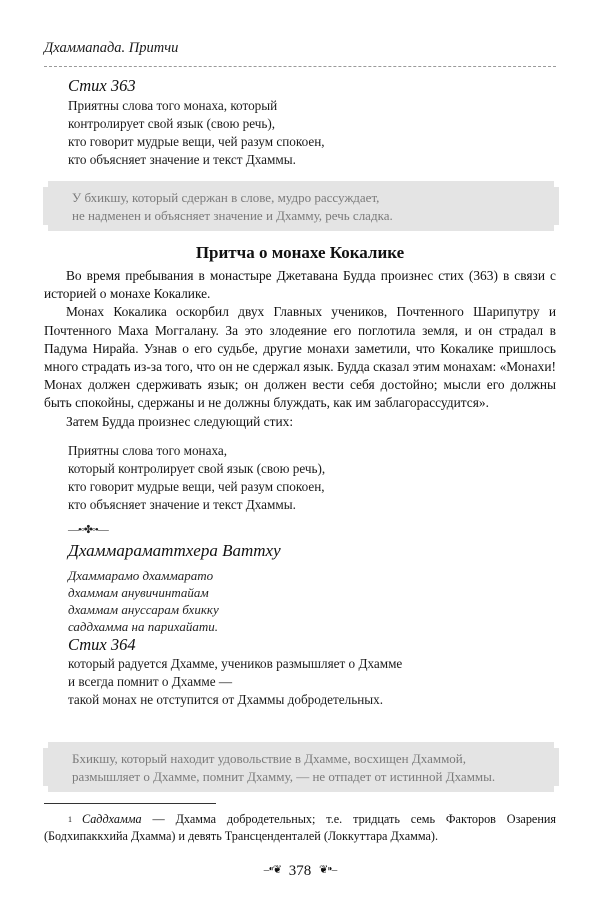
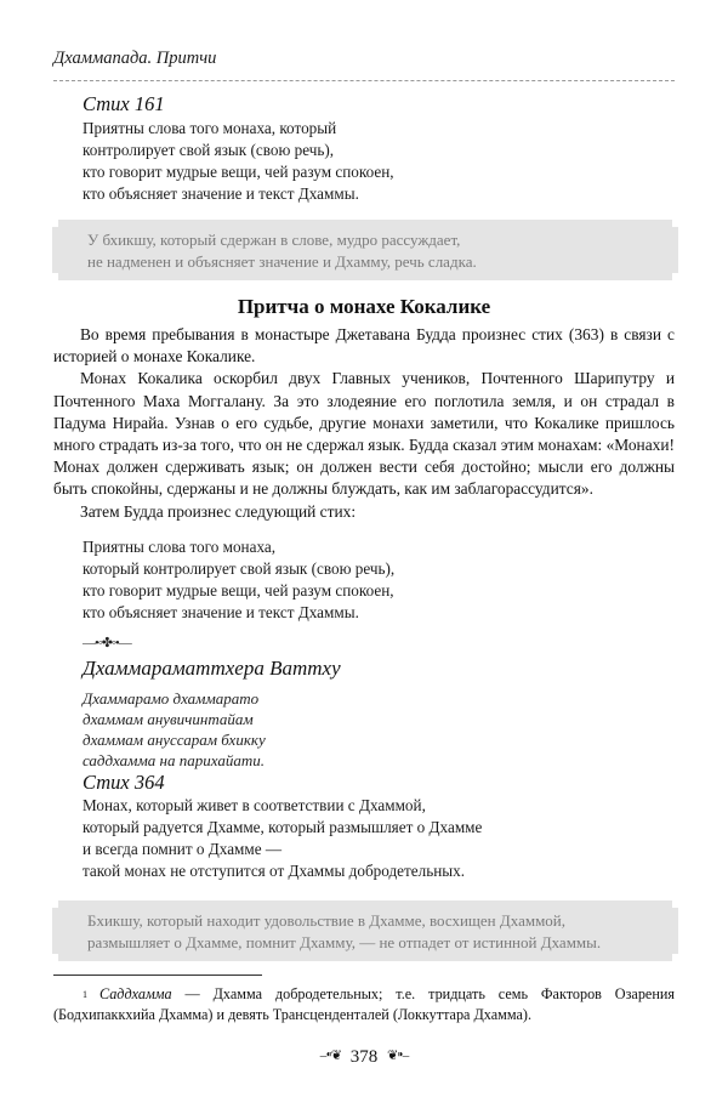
  Дхаммапада. Притчи
- Стих 363
+ Стих 161
  Приятны слова того монаха, который
  контролирует свой язык (свою речь),
  кто говорит мудрые вещи, чей разум спокоен,
  кто объясняет значение и текст Дхаммы.
  У бхикшу, который сдержан в слове, мудро рассуждает,
  не надменен и объясняет значение и Дхамму, речь сладка.
  Притча о монахе Кокалике
  Во время пребывания в монастыре Джетавана Будда произнес стих (363) в связи с историей о монахе Кокалике.
  Монах Кокалика оскорбил двух Главных учеников, Почтенного Шарипутру и Почтенного Маха Моггалану. За это злодеяние его поглотила земля, и он страдал в Падума Нирайа. Узнав о его судьбе, другие монахи заметили, что Кокалике пришлось много страдать из-за того, что он не сдержал язык. Будда сказал этим монахам: «Монахи! Монах должен сдерживать язык; он должен вести себя достойно; мысли его должны быть спокойны, сдержаны и не должны блуждать, как им заблагорассудится».
  Затем Будда произнес следующий стих:
  Приятны слова того монаха,
  который контролирует свой язык (свою речь),
  кто говорит мудрые вещи, чей разум спокоен,
  кто объясняет значение и текст Дхаммы.
  —•◦✤◦•—
  Дхаммараматтхера Ваттху
  Дхаммарамо дхаммарато
  дхаммам анувичинтайам
  дхаммам ануссарам бхикку
  саддхамма на парихайати.
  Стих 364
+ Монах, который живет в соответствии с Дхаммой,
- который радуется Дхамме, учеников размышляет о Дхамме
+ который радуется Дхамме, который размышляет о Дхамме
  и всегда помнит о Дхамме —
  такой монах не отступится от Дхаммы добродетельных.
  Бхикшу, который находит удовольствие в Дхамме, восхищен Дхаммой,
  размышляет о Дхамме, помнит Дхамму, — не отпадет от истинной Дхаммы.
  1 Саддхамма — Дхамма добродетельных; т.е. тридцать семь Факторов Озарения (Бодхипаккхийа Дхамма) и девять Трансценденталей (Локкуттара Дхамма).
  –⁌❦ 378 ❦⁍–
